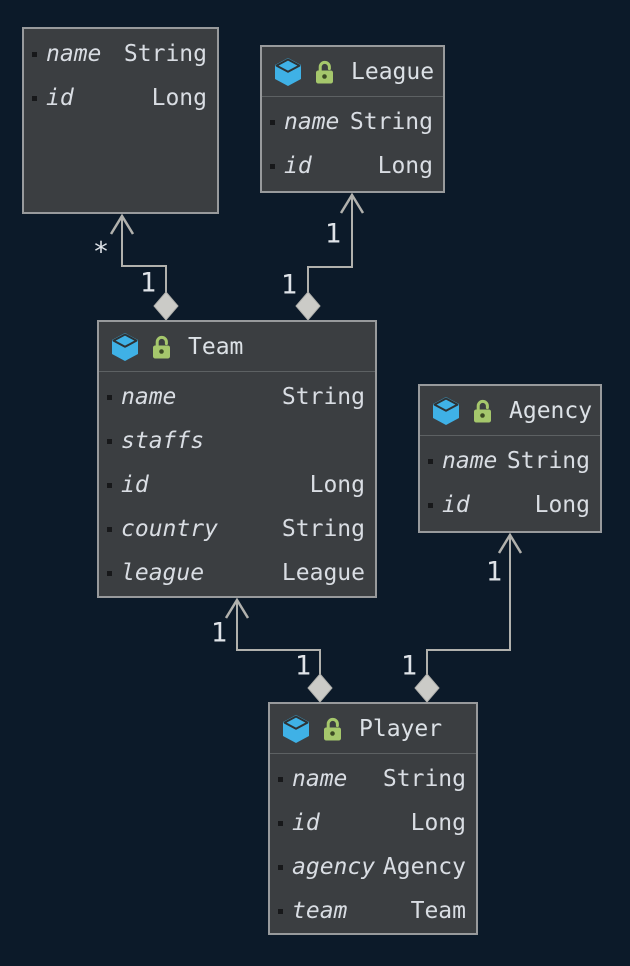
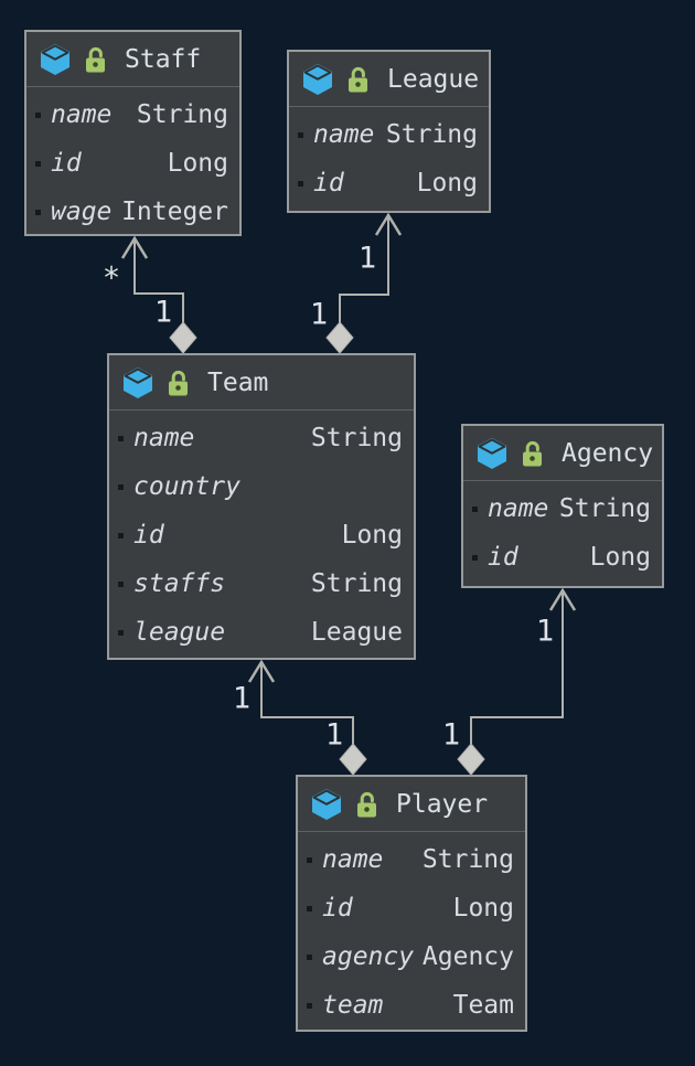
+ Staff
  name
  String
  id
  Long
+ wage
+ Integer
  League
  name
  String
  id
  Long
  Team
  name
  String
- staffs
+ country
  id
  Long
- country
+ staffs
  String
  league
  League
  Agency
  name
  String
  id
  Long
  Player
  name
  String
  id
  Long
  agency
  Agency
  team
  Team
  *
  1
  1
  1
  1
  1
  1
  1
